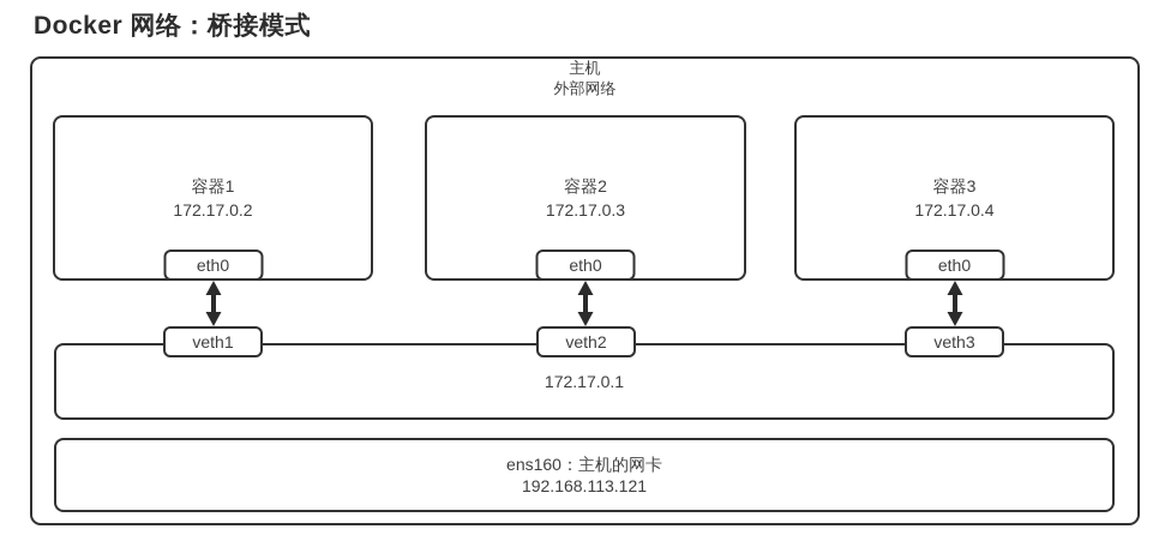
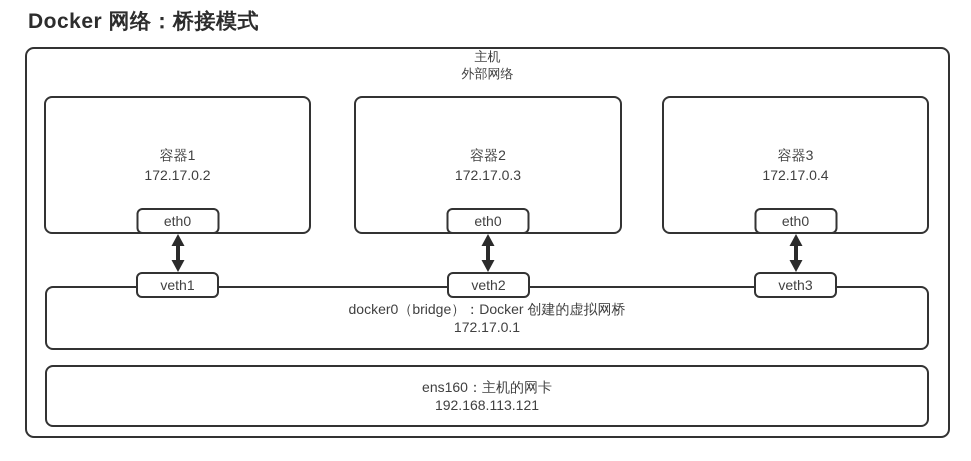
  Docker 网络：桥接模式
  主机
  外部网络
  容器1
  172.17.0.2
  eth0
  容器2
  172.17.0.3
  eth0
  容器3
  172.17.0.4
  eth0
+ docker0（bridge）：Docker 创建的虚拟网桥
  172.17.0.1
  veth1
  veth2
  veth3
  ens160：主机的网卡
  192.168.113.121
